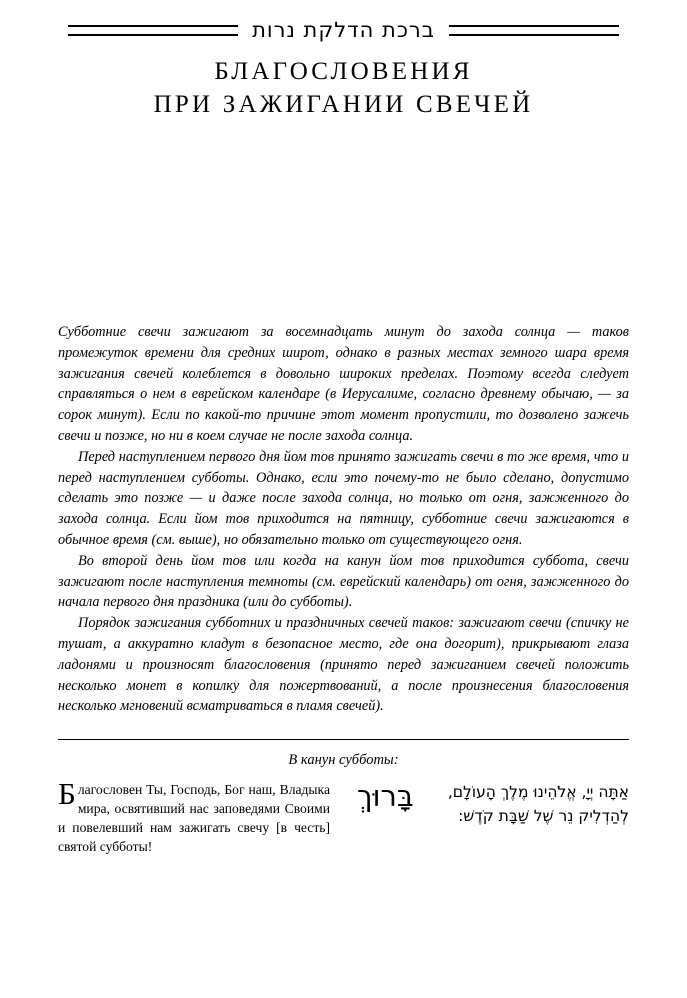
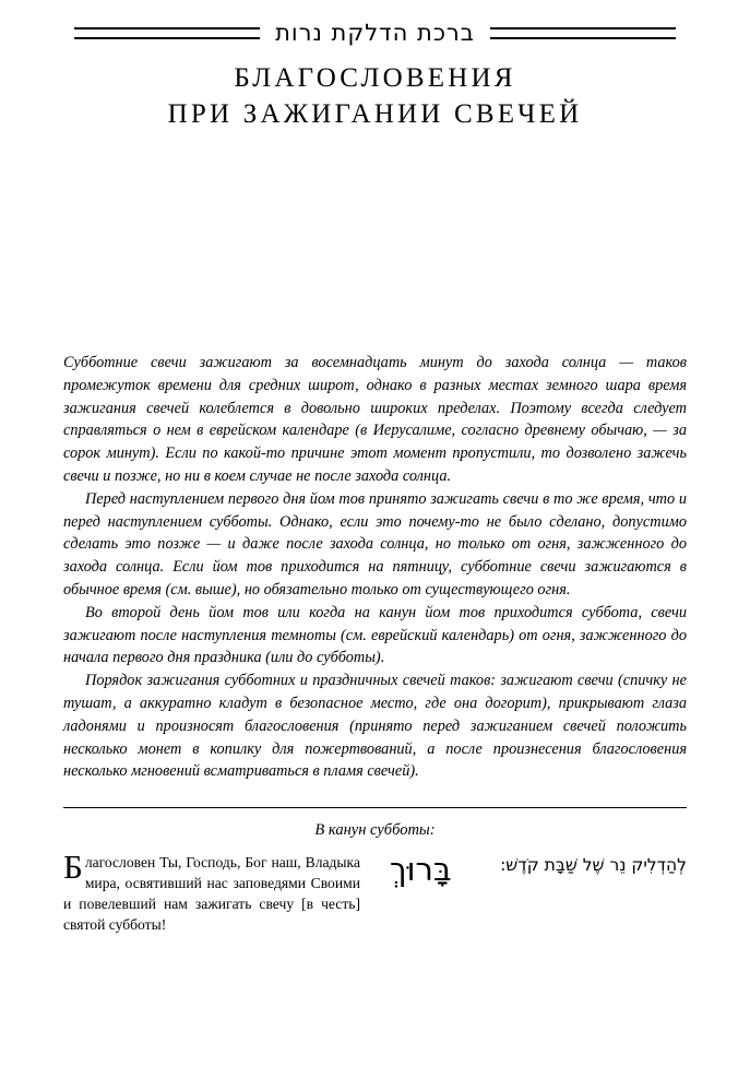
  ברכת הדלקת נרות
  БЛАГОСЛОВЕНИЯ
  ПРИ ЗАЖИГАНИИ СВЕЧЕЙ
  Субботние свечи зажигают за восемнадцать минут до захода солнца — таков промежуток времени для средних широт, однако в разных местах земного шара время зажигания свечей колеблется в довольно широких пределах. Поэтому всегда следует справляться о нем в еврейском календаре (в Иерусалиме, согласно древнему обычаю, — за сорок минут). Если по какой-то причине этот момент пропустили, то дозволено зажечь свечи и позже, но ни в коем случае не после захода солнца.
  Перед наступлением первого дня йом тов принято зажигать свечи в то же время, что и перед наступлением субботы. Однако, если это почему-то не было сделано, допустимо сделать это позже — и даже после захода солнца, но только от огня, зажженного до захода солнца. Если йом тов приходится на пятницу, субботние свечи зажигаются в обычное время (см. выше), но обязательно только от существующего огня.
  Во второй день йом тов или когда на канун йом тов приходится суббота, свечи зажигают после наступления темноты (см. еврейский календарь) от огня, зажженного до начала первого дня праздника (или до субботы).
  Порядок зажигания субботних и праздничных свечей таков: зажигают свечи (спичку не тушат, а аккуратно кладут в безопасное место, где она догорит), прикрывают глаза ладонями и произносят благословения (принято перед зажиганием свечей положить несколько монет в копилку для пожертвований, а после произнесения благословения несколько мгновений всматриваться в пламя свечей).
  В канун субботы:
  Б
  лагословен Ты, Господь, Бог наш, Владыка мира, освятивший нас заповедями Своими и повелевший нам зажигать свечу [в честь] святой субботы!
- אַתָּה יְיָ, אֱלֹהֵינוּ מֶלֶךְ הָעוֹלָם,
  לְהַדְלִיק נֵר שֶׁל שַׁבָּת קֹדֶשׁ:
  בָּרוּךְ
